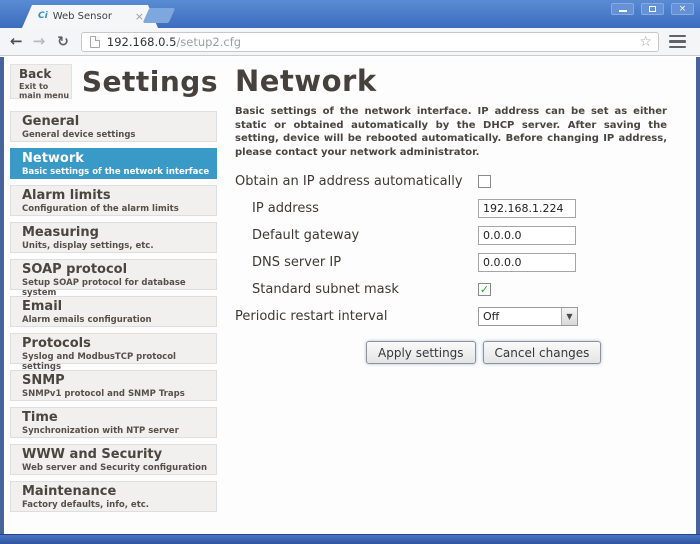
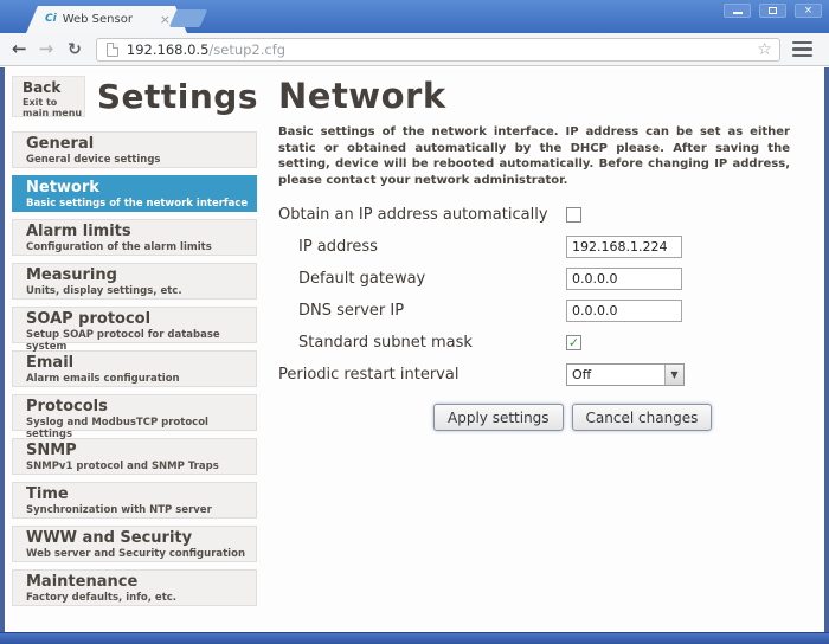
  Ci
  Web Sensor
  ×
  ×
  ←
  →
  ↻
  192.168.0.5
  /setup2.cfg
  ☆
  Back
  Exit to main menu
  Settings
  General
  General device settings
  Network
  Basic settings of the network interface
  Alarm limits
  Configuration of the alarm limits
  Measuring
  Units, display settings, etc.
  SOAP protocol
  Setup SOAP protocol for database system
  Email
  Alarm emails configuration
  Protocols
  Syslog and ModbusTCP protocol settings
  SNMP
  SNMPv1 protocol and SNMP Traps
  Time
  Synchronization with NTP server
  WWW and Security
  Web server and Security configuration
  Maintenance
  Factory defaults, info, etc.
  Network
- Basic settings of the network interface. IP address can be set as either static or obtained automatically by the DHCP server. After saving the setting, device will be rebooted automatically. Before changing IP address, please contact your network administrator.
+ Basic settings of the network interface. IP address can be set as either static or obtained automatically by the DHCP please. After saving the setting, device will be rebooted automatically. Before changing IP address, please contact your network administrator.
  Obtain an IP address automatically
  IP address
  192.168.1.224
  Default gateway
  0.0.0.0
  DNS server IP
  0.0.0.0
  Standard subnet mask
  ✓
  Periodic restart interval
  Off
  ▼
  Apply settings
  Cancel changes
